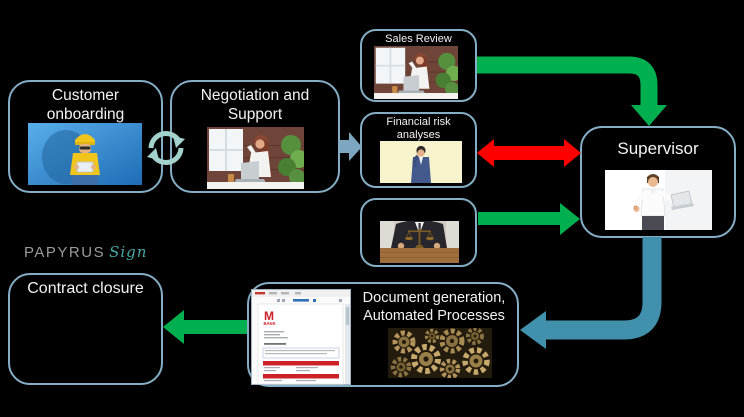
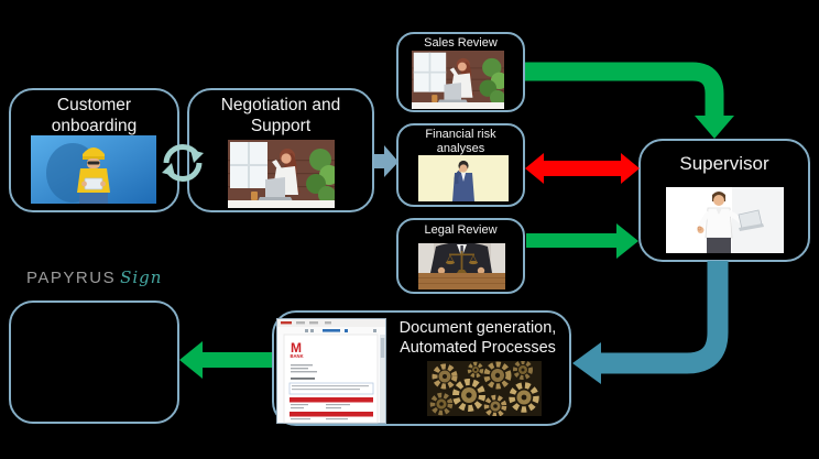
  Customer onboarding
  Negotiation and Support
  Sales Review
  Financial risk analyses
+ Legal Review
  Supervisor
  Document generation, Automated Processes
- Contract closure
  PAPYRUS Sign
